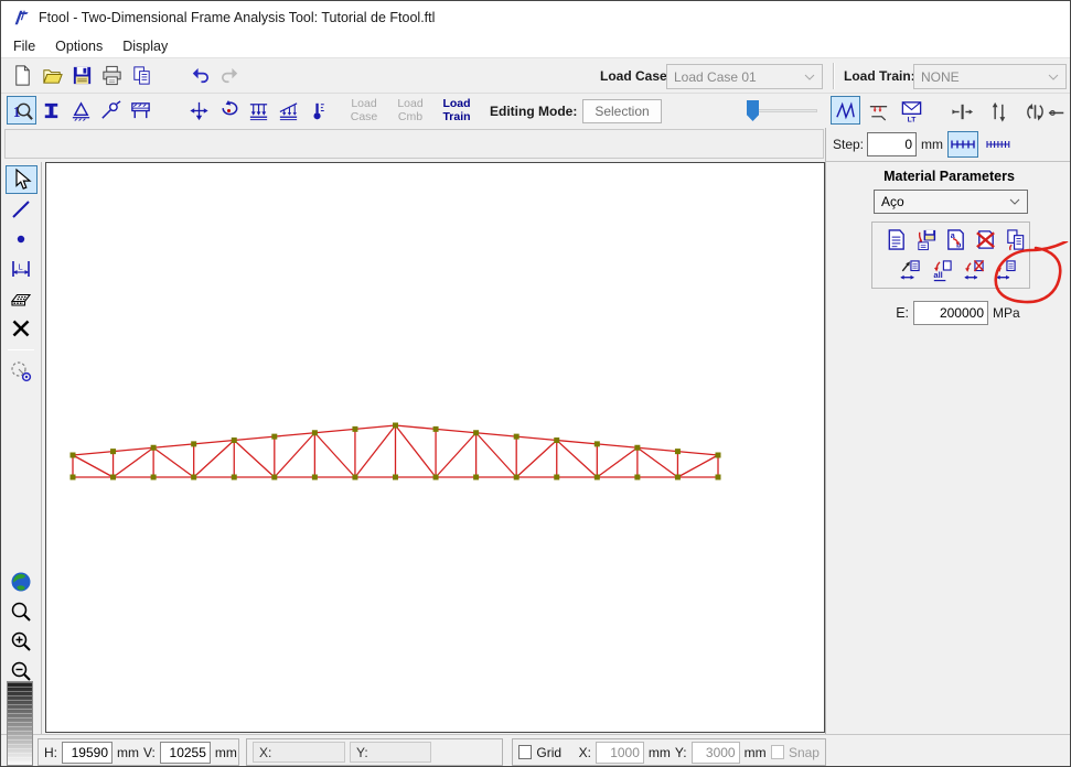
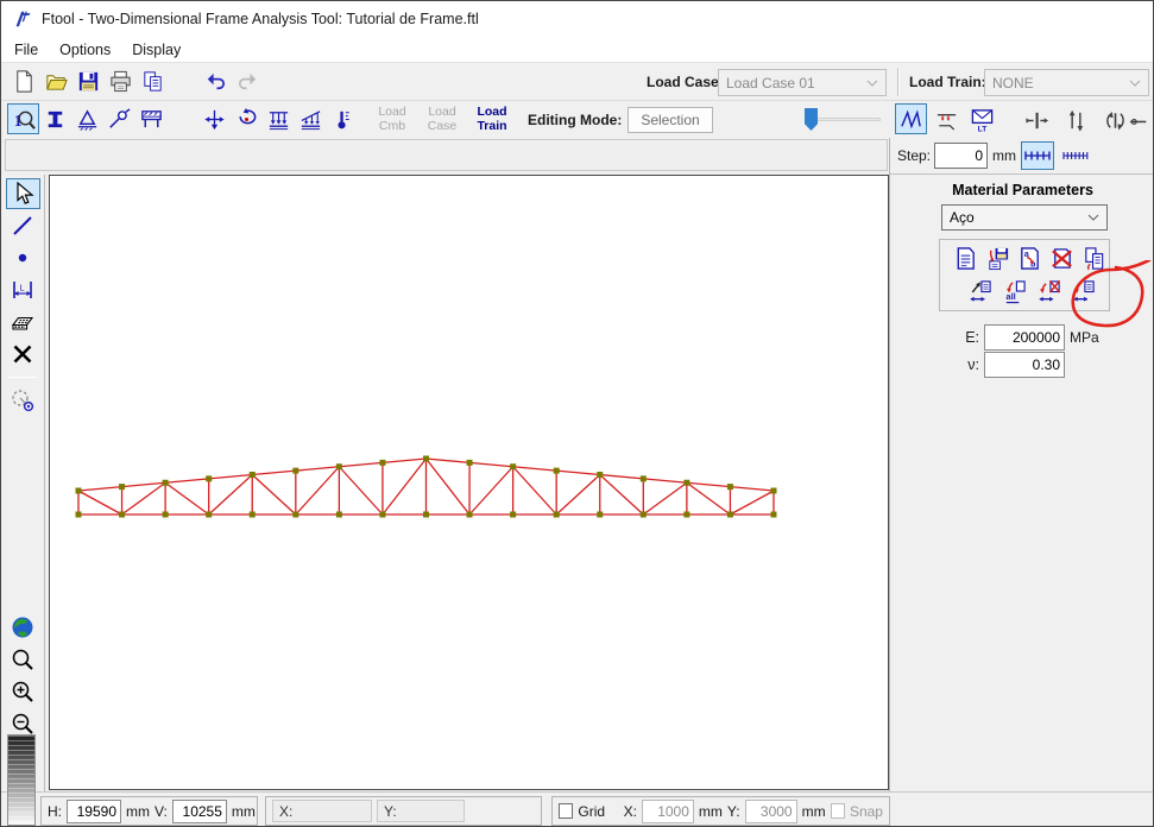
- Ftool - Two-Dimensional Frame Analysis Tool: Tutorial de Ftool.ftl
+ Ftool - Two-Dimensional Frame Analysis Tool: Tutorial de Frame.ftl
  File
  Options
  Display
  Load Case
  Load Case 01
  Load Train
  NONE
  1
  Load
- Case
+ Cmb
  Load
- Cmb
+ Case
  Load
  Train
  Editing Mode:
  Selection
  Step:
  0
  mm
  L
  Material Parameters
  Aço
  a
  b
  all
  E:
  200000
  MPa
+ ν:
+ 0.30
  H:
  19590
  mm
  V:
  10255
  mm
  X:
  Y:
  Grid
  X:
  1000
  mm
  Y:
  3000
  mm
  Snap
